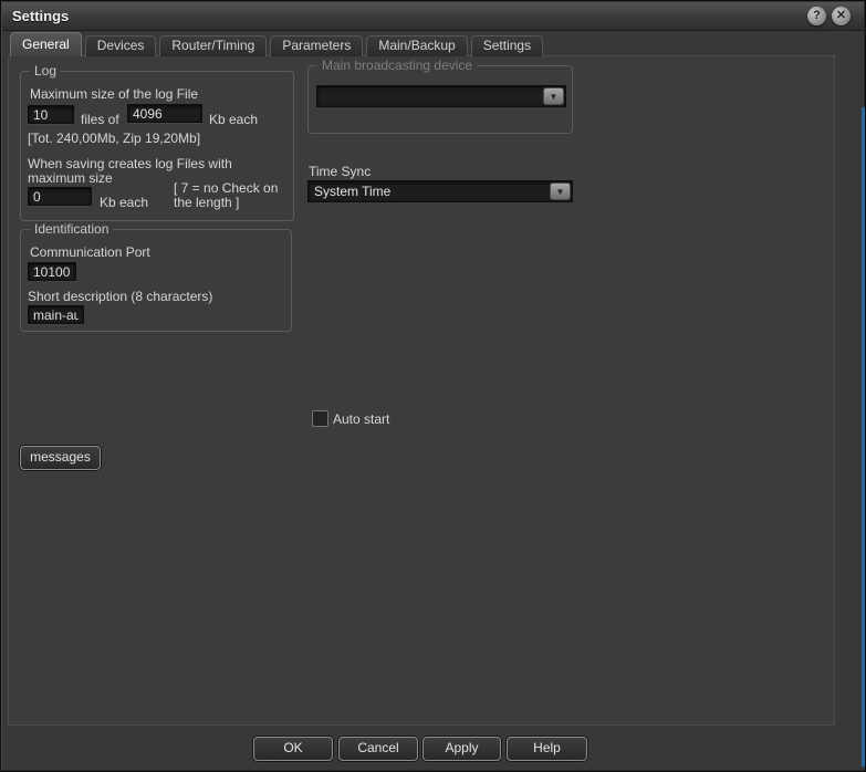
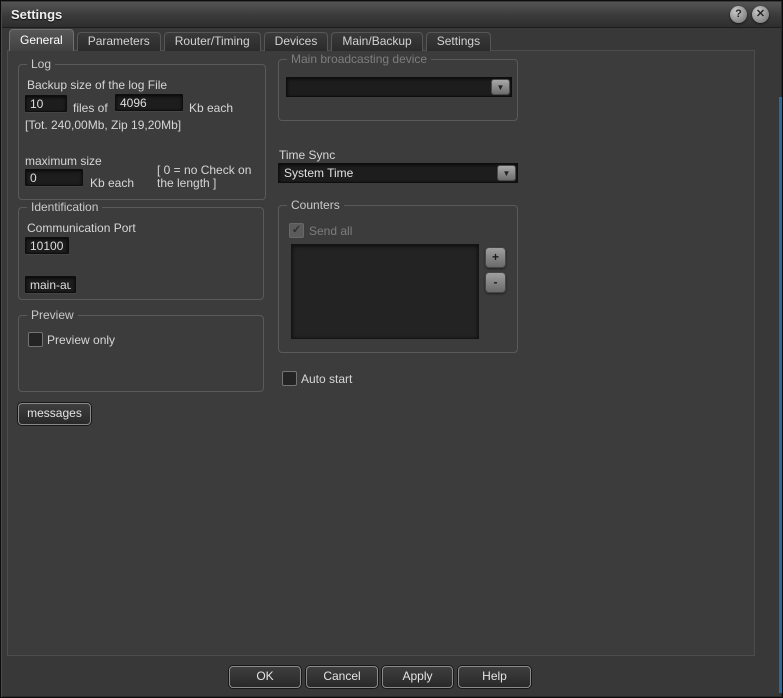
  Settings
  ?
  ✕
  General
- Devices
+ Parameters
  Router/Timing
- Parameters
+ Devices
  Main/Backup
  Settings
  Log
- Maximum size of the log File
+ Backup size of the log File
  10
  files of
  4096
  Kb each
  [Tot. 240,00Mb, Zip 19,20Mb]
- When saving creates log Files with
  maximum size
  0
  Kb each
- [ 7 = no Check on
+ [ 0 = no Check on
  the length ]
  Identification
  Communication Port
  10100
- Short description (8 characters)
  main-au
+ Preview
+ Preview only
  messages
  Main broadcasting device
  ▼
  Time Sync
  System Time
  ▼
+ Counters
+ ✓
+ Send all
+ +
+ -
  Auto start
  OK
  Cancel
  Apply
  Help
